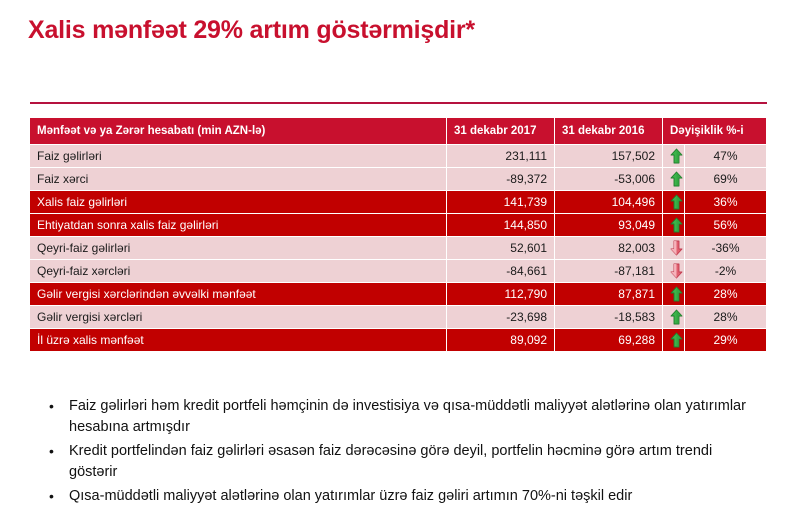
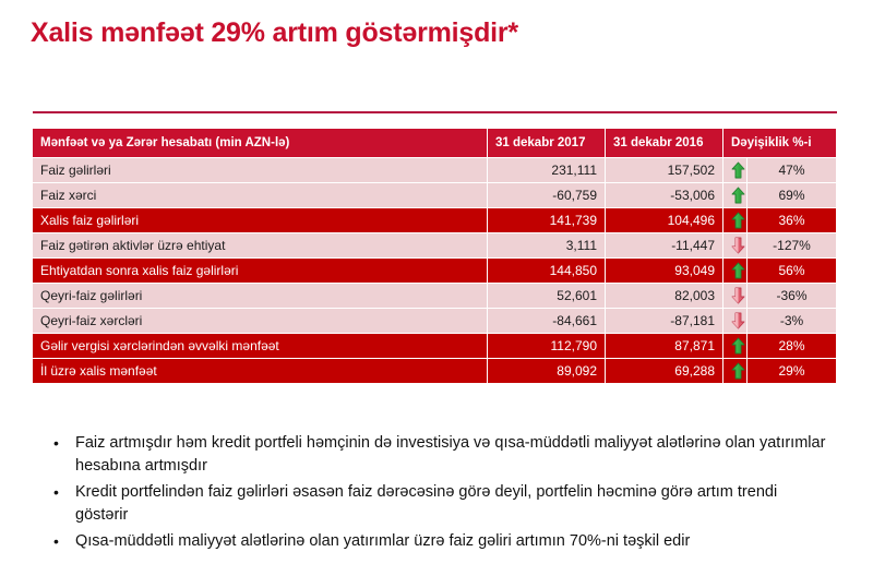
  Xalis mənfəət 29% artım göstərmişdir*
  Mənfəət və ya Zərər hesabatı (min AZN-lə)	31 dekabr 2017	31 dekabr 2016	Dəyişiklik %-i
  Faiz gəlirləri	231,111	157,502		47%
- Faiz xərci	-89,372	-53,006		69%
+ Faiz xərci	-60,759	-53,006		69%
  Xalis faiz gəlirləri	141,739	104,496		36%
+ Faiz gətirən aktivlər üzrə ehtiyat	3,111	-11,447		-127%
  Ehtiyatdan sonra xalis faiz gəlirləri	144,850	93,049		56%
  Qeyri-faiz gəlirləri	52,601	82,003		-36%
- Qeyri-faiz xərcləri	-84,661	-87,181		-2%
+ Qeyri-faiz xərcləri	-84,661	-87,181		-3%
  Gəlir vergisi xərclərindən əvvəlki mənfəət	112,790	87,871		28%
- Gəlir vergisi xərcləri	-23,698	-18,583		28%
  İl üzrə xalis mənfəət	89,092	69,288		29%
  •
- Faiz gəlirləri həm kredit portfeli həmçinin də investisiya və qısa-müddətli maliyyət alətlərinə olan yatırımlar hesabına artmışdır
+ Faiz artmışdır həm kredit portfeli həmçinin də investisiya və qısa-müddətli maliyyət alətlərinə olan yatırımlar hesabına artmışdır
  •
  Kredit portfelindən faiz gəlirləri əsasən faiz dərəcəsinə görə deyil, portfelin həcminə görə artım trendi göstərir
  •
  Qısa-müddətli maliyyət alətlərinə olan yatırımlar üzrə faiz gəliri artımın 70%-ni təşkil edir
